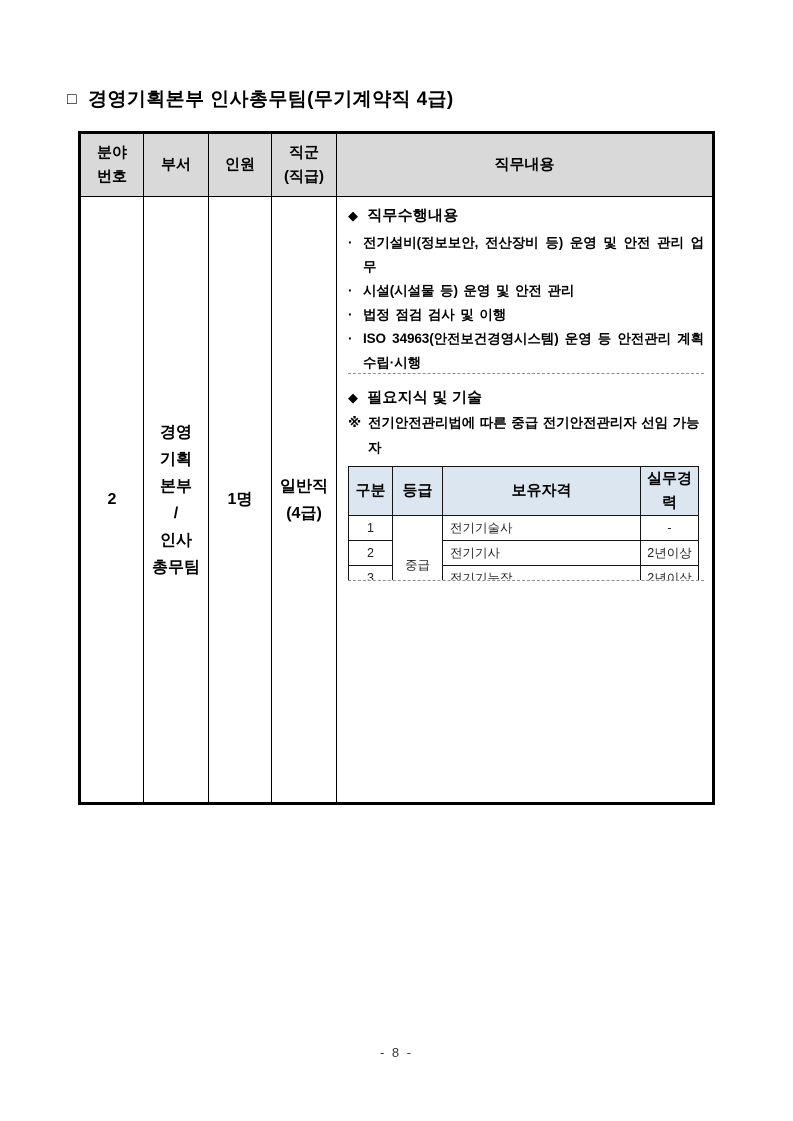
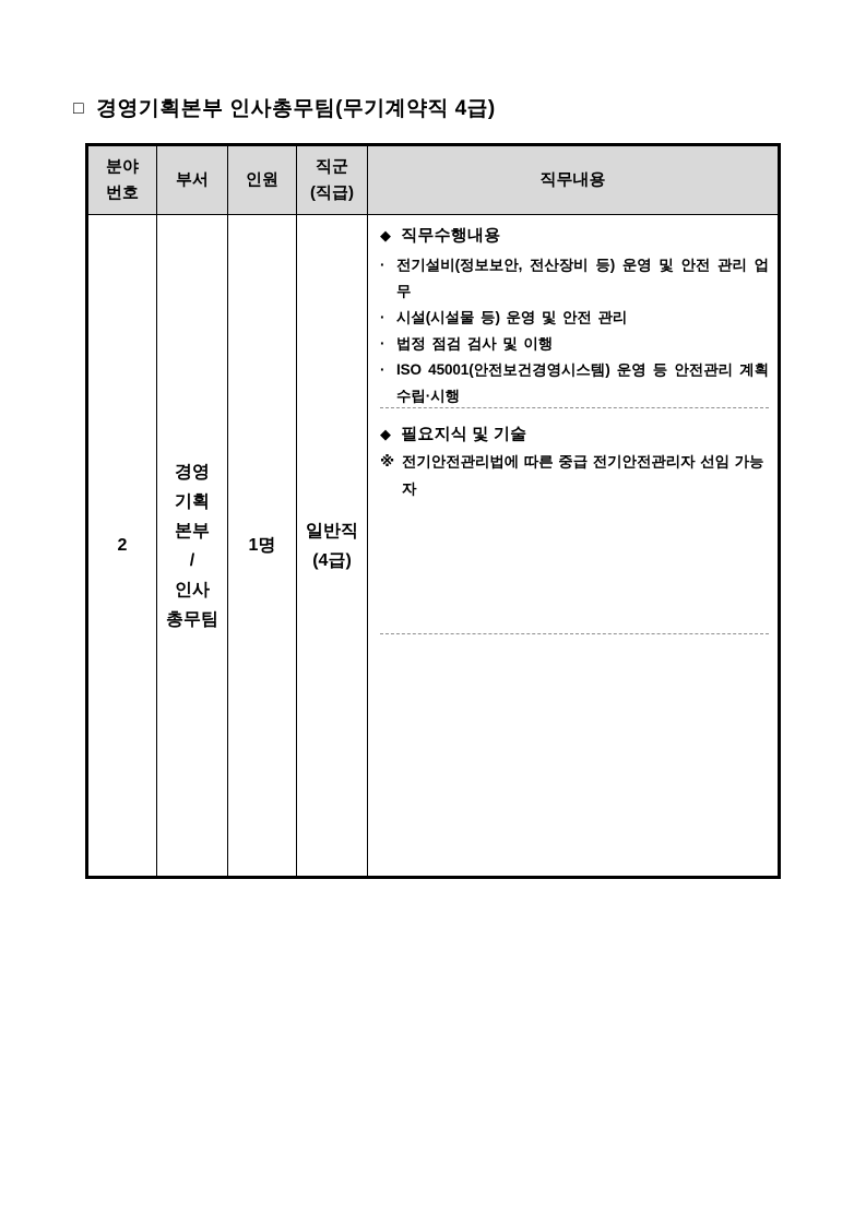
  □ 경영기획본부 인사총무팀(무기계약직 4급)
  분야 번호	부서	인원	직군 (직급)	직무내용
- 2	경영 기획 본부 / 인사 총무팀	1명	일반직 (4급)	◆ 직무수행내용 · 전기설비(정보보안, 전산장비 등) 운영 및 안전 관리 업무 · 시설(시설물 등) 운영 및 안전 관리 · 법정 점검 검사 및 이행 · ISO 34963(안전보건경영시스템) 운영 등 안전관리 계획 수립·시행 ◆ 필요지식 및 기술 ※ 전기안전관리법에 따른 중급 전기안전관리자 선임 가능자
+ 2	경영 기획 본부 / 인사 총무팀	1명	일반직 (4급)	◆ 직무수행내용 · 전기설비(정보보안, 전산장비 등) 운영 및 안전 관리 업무 · 시설(시설물 등) 운영 및 안전 관리 · 법정 점검 검사 및 이행 · ISO 45001(안전보건경영시스템) 운영 등 안전관리 계획 수립·시행 ◆ 필요지식 및 기술 ※ 전기안전관리법에 따른 중급 전기안전관리자 선임 가능자
- 구분	등급	보유자격	실무경력
- 1	중급	전기기술사	-
- 2	전기기사	2년이상
- 3	전기기능장	2년이상
- - 8 -
